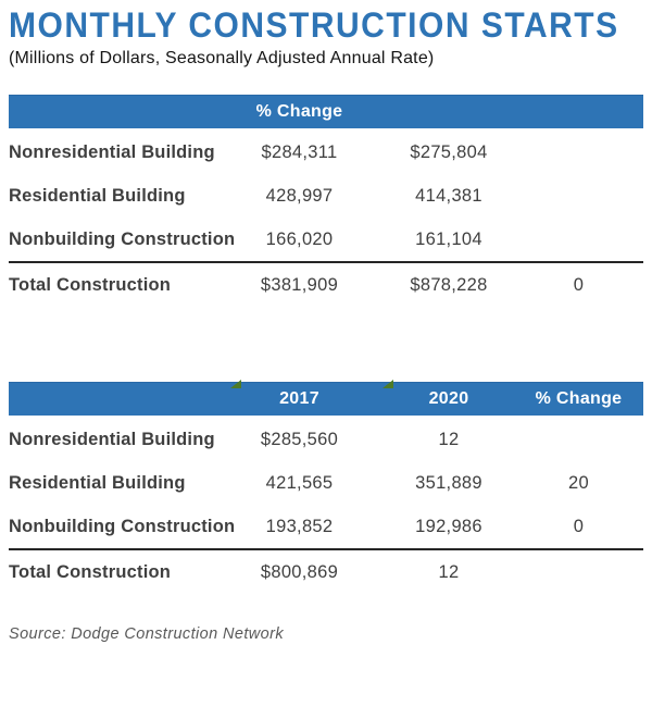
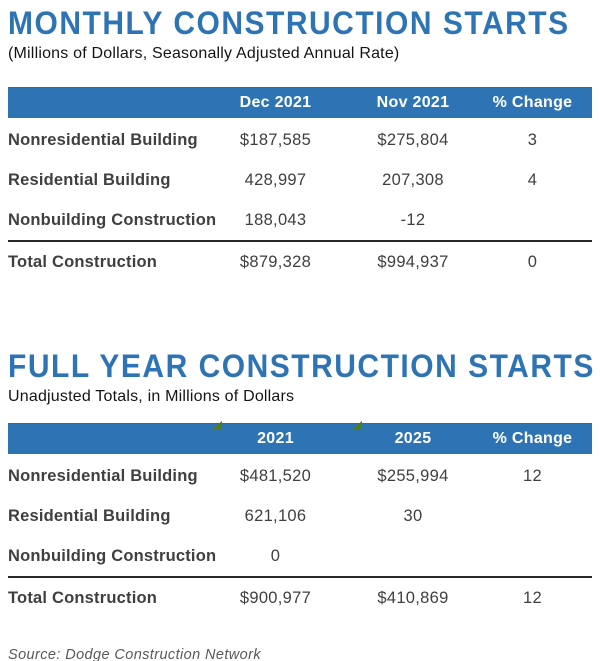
  MONTHLY CONSTRUCTION STARTS
  (Millions of Dollars, Seasonally Adjusted Annual Rate)
+ Dec 2021
+ Nov 2021
  % Change
  Nonresidential Building
- $284,311
+ $187,585
  $275,804
+ 3
  Residential Building
  428,997
- 414,381
+ 207,308
+ 4
  Nonbuilding Constructi
- 166,020
- 161,104
+ 188,043
+ -12
  Total Construction
- $381,909
+ $879,328
- $878,228
+ $994,937
  0
+ FULL YEAR CONSTRUCTION STARTS
+ Unadjusted Totals, in Millions of Dollars
- 2017
+ 2021
- 2020
+ 2025
  % Change
  Nonresidential Building
- $285,560
+ $481,520
+ $255,994
  12
  Residential Building
- 421,565
- 351,889
+ 621,106
- 20
+ 30
  Nonbuilding Constructi
- 193,852
- 192,986
  0
  Total Construction
+ $900,977
- $800,869
+ $410,869
  12
  Source: Dodge Construction Network
